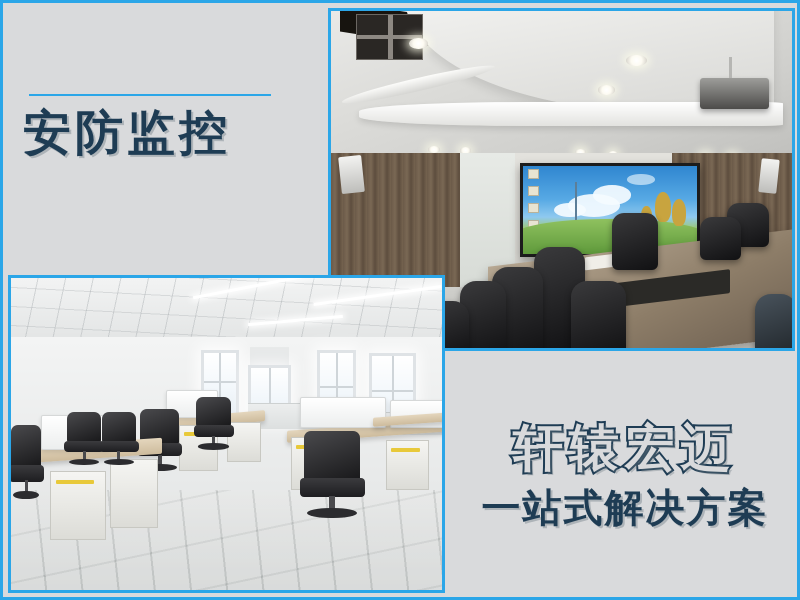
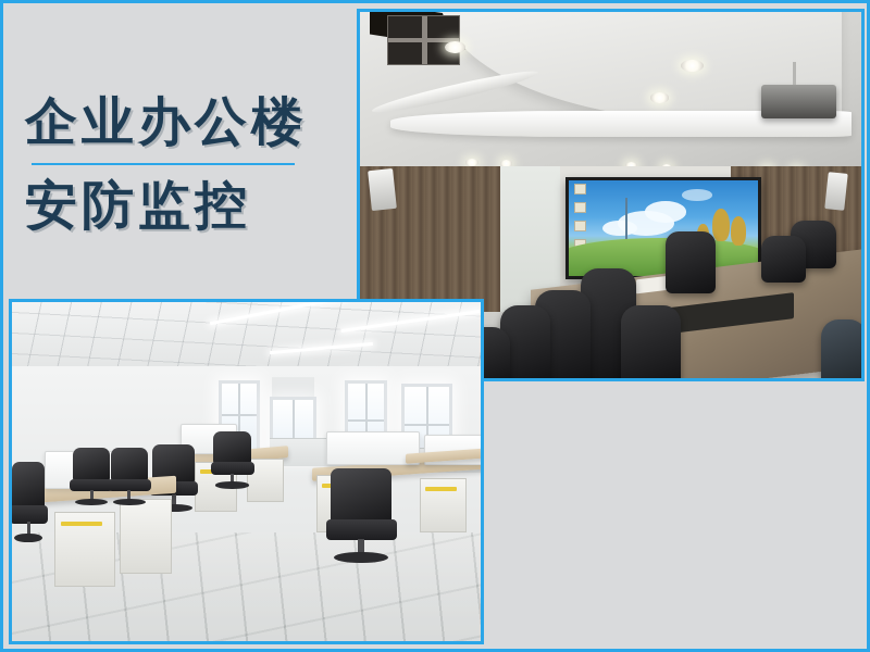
+ 企业办公楼
  安防监控
- 轩辕宏迈
- 一站式解决方案
